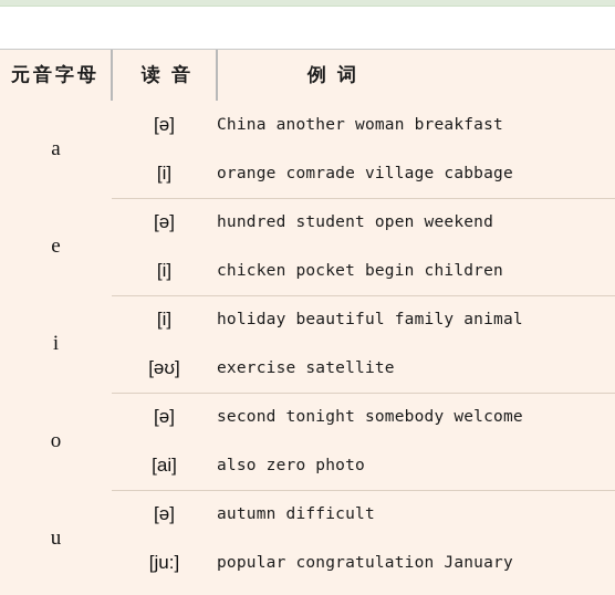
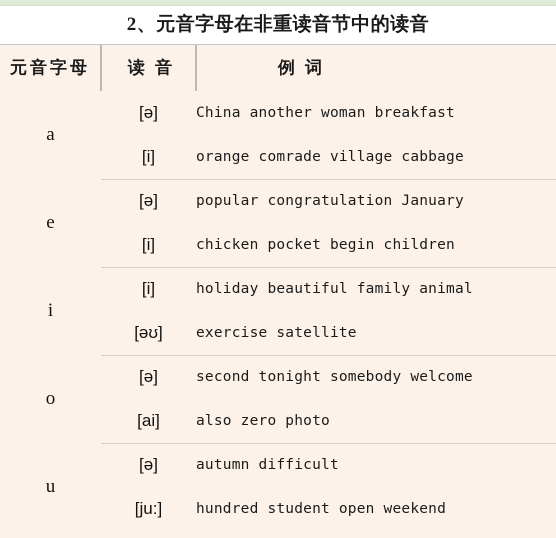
+ 2、元音字母在非重读音节中的读音
  元音字母	读 音	例 词
  a	[ə]	China another woman breakfast
  [i]	orange comrade village cabbage
- e	[ə]	hundred student open weekend
+ e	[ə]	popular congratulation January
  [i]	chicken pocket begin children
  i	[i]	holiday beautiful family animal
  [əʊ]	exercise satellite
  o	[ə]	second tonight somebody welcome
  [ai]	also zero photo
  u	[ə]	autumn difficult
- [ju:]	popular congratulation January
+ [ju:]	hundred student open weekend
